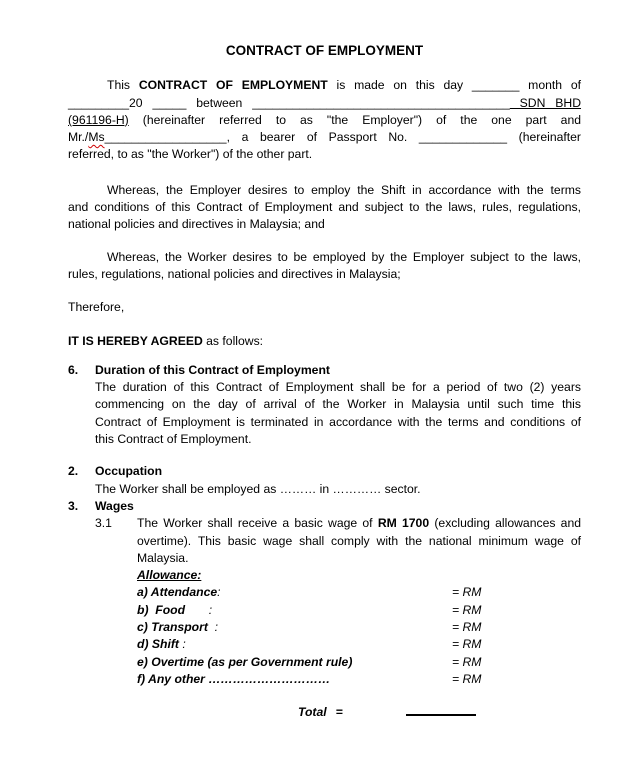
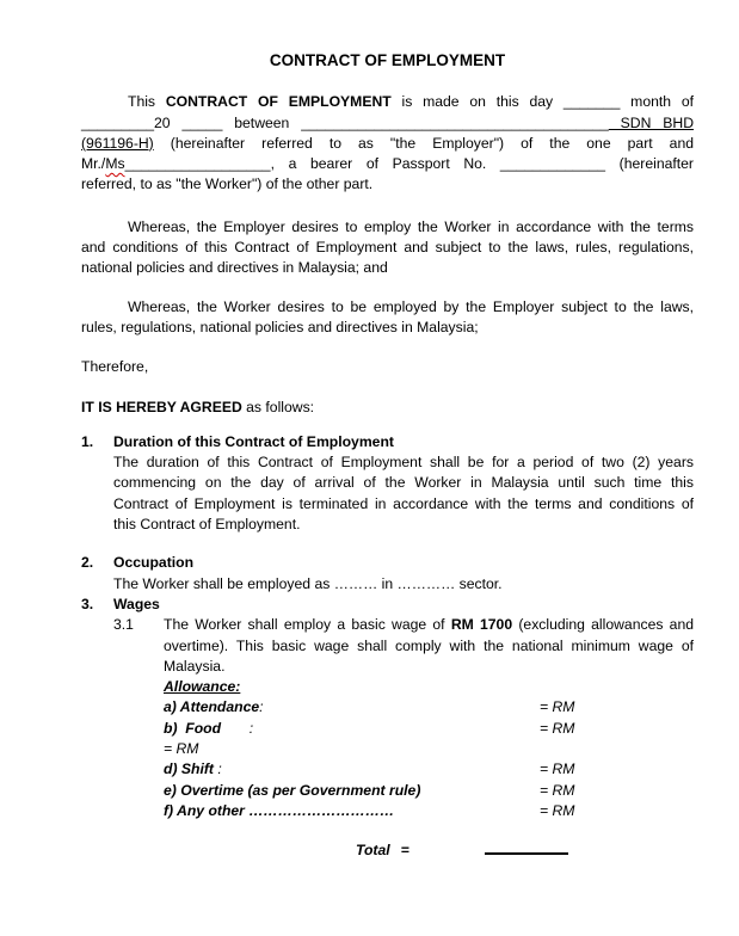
  CONTRACT OF EMPLOYMENT
  This CONTRACT OF EMPLOYMENT is made on this day _______ month of
  _________20 _____ between ______________________________________ SDN BHD
  (961196-H) (hereinafter referred to as "the Employer") of the one part and
  Mr./Ms__________________, a bearer of Passport No. _____________ (hereinafter
  referred, to as "the Worker") of the other part.
- Whereas, the Employer desires to employ the Shift in accordance with the terms
+ Whereas, the Employer desires to employ the Worker in accordance with the terms
  and conditions of this Contract of Employment and subject to the laws, rules, regulations,
  national policies and directives in Malaysia; and
  Whereas, the Worker desires to be employed by the Employer subject to the laws,
  rules, regulations, national policies and directives in Malaysia;
  Therefore,
  IT IS HEREBY AGREED as follows:
- 6.
+ 1.
  Duration of this Contract of Employment
  The duration of this Contract of Employment shall be for a period of two (2) years
  commencing on the day of arrival of the Worker in Malaysia until such time this
  Contract of Employment is terminated in accordance with the terms and conditions of
  this Contract of Employment.
  2.
  Occupation
  The Worker shall be employed as ……… in ………… sector.
  3.
  Wages
  3.1
- The Worker shall receive a basic wage of RM 1700 (excluding allowances and
+ The Worker shall employ a basic wage of RM 1700 (excluding allowances and
  overtime). This basic wage shall comply with the national minimum wage of
  Malaysia.
  Allowance:
  a) Attendance:
  = RM
  b) Food :
  = RM
- c) Transport :
  = RM
  d) Shift :
  = RM
  e) Overtime (as per Government rule)
  = RM
  f) Any other …………………………
  = RM
  Total
  =
